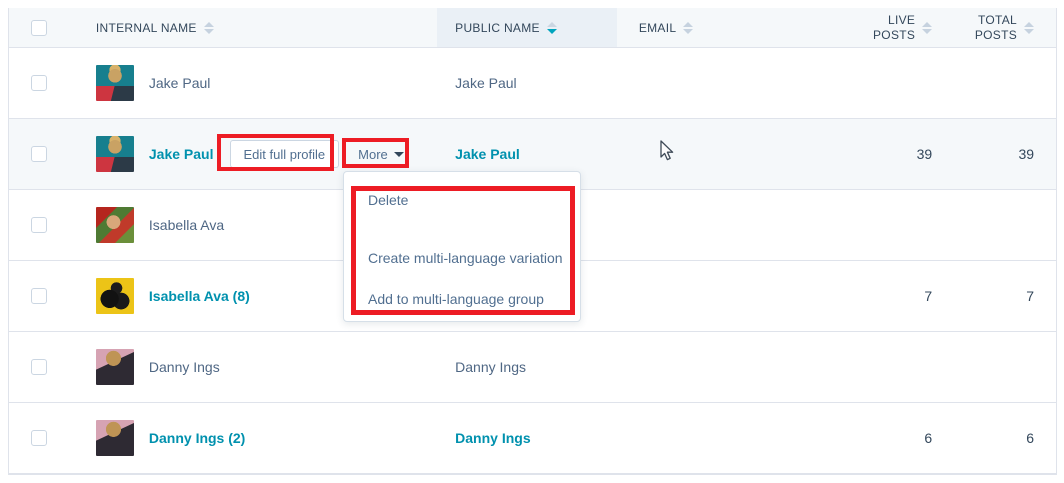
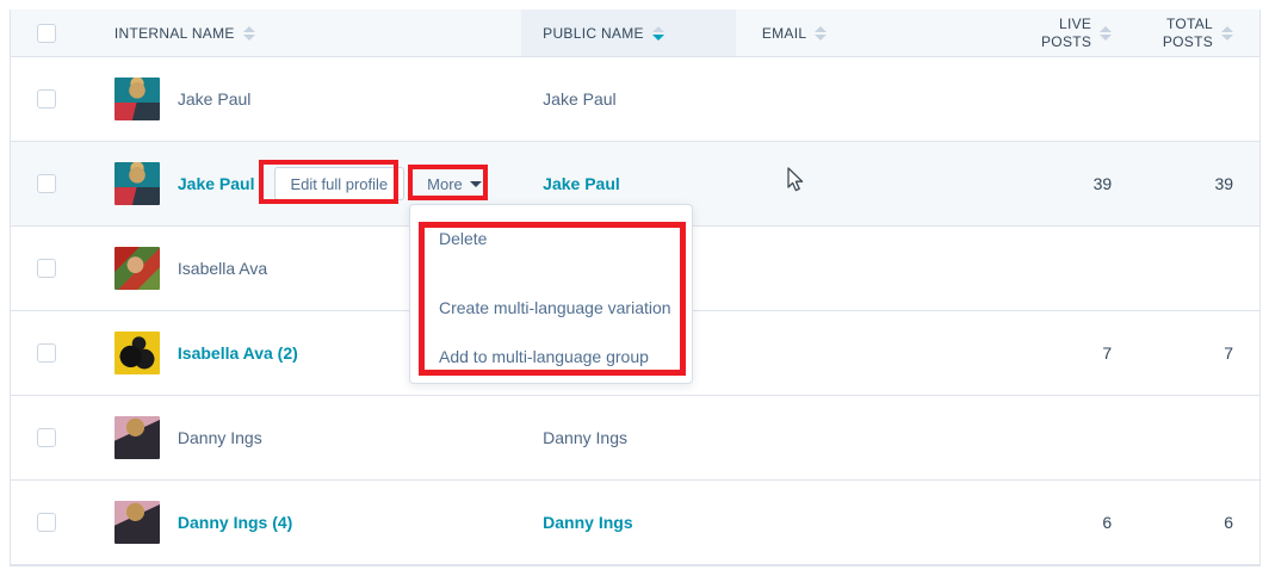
  INTERNAL NAME
  PUBLIC NAME
  EMAIL
  LIVE POSTS
  TOTAL POSTS
  Jake Paul
  Jake Paul
  Jake Paul
  Edit full profile
  More
  Jake Paul
  39
  39
  Isabella Ava
- Isabella Ava (8)
+ Isabella Ava (2)
  7
  7
  Danny Ings
  Danny Ings
- Danny Ings (2)
+ Danny Ings (4)
  Danny Ings
  6
  6
  Delete
  Create multi-language variation
  Add to multi-language group
